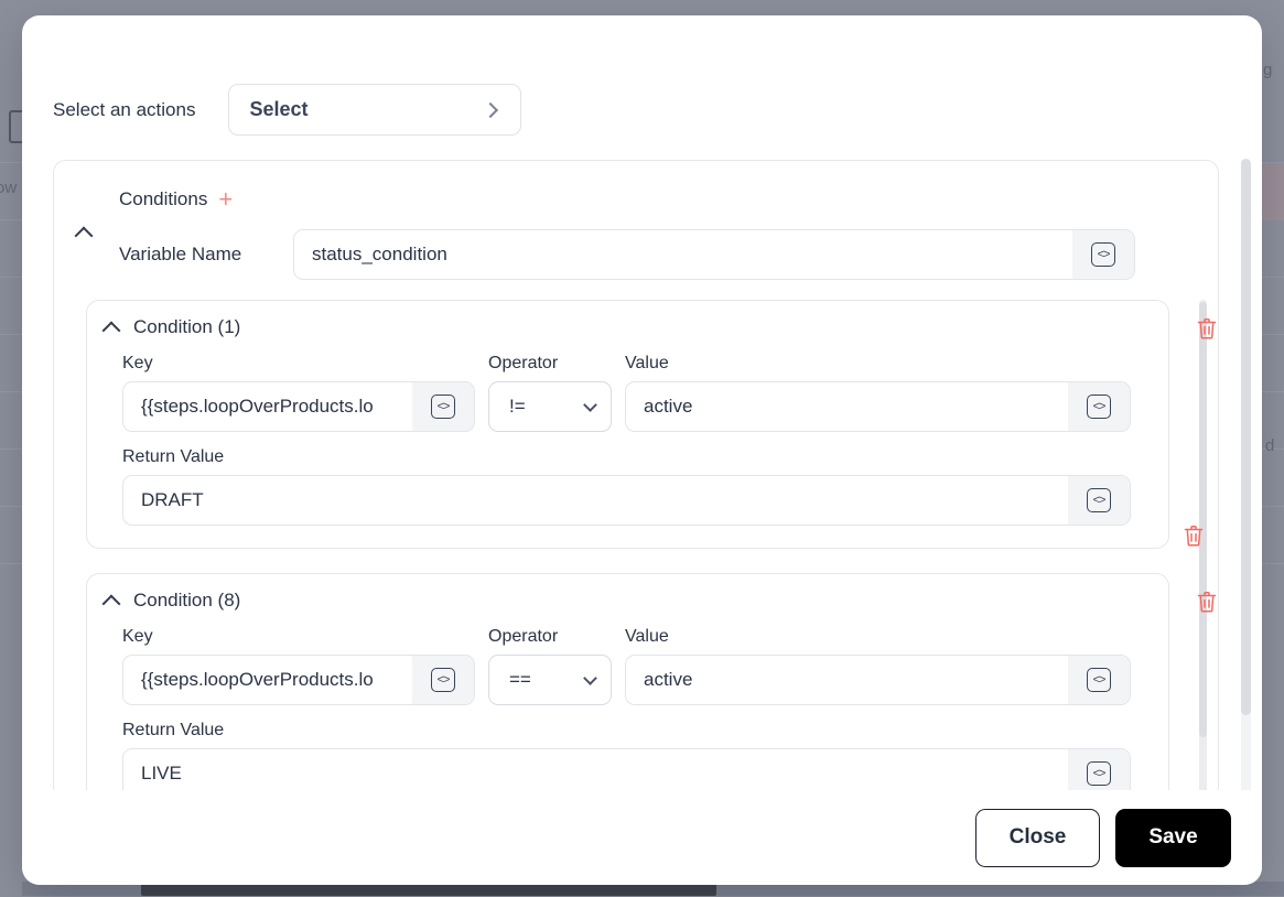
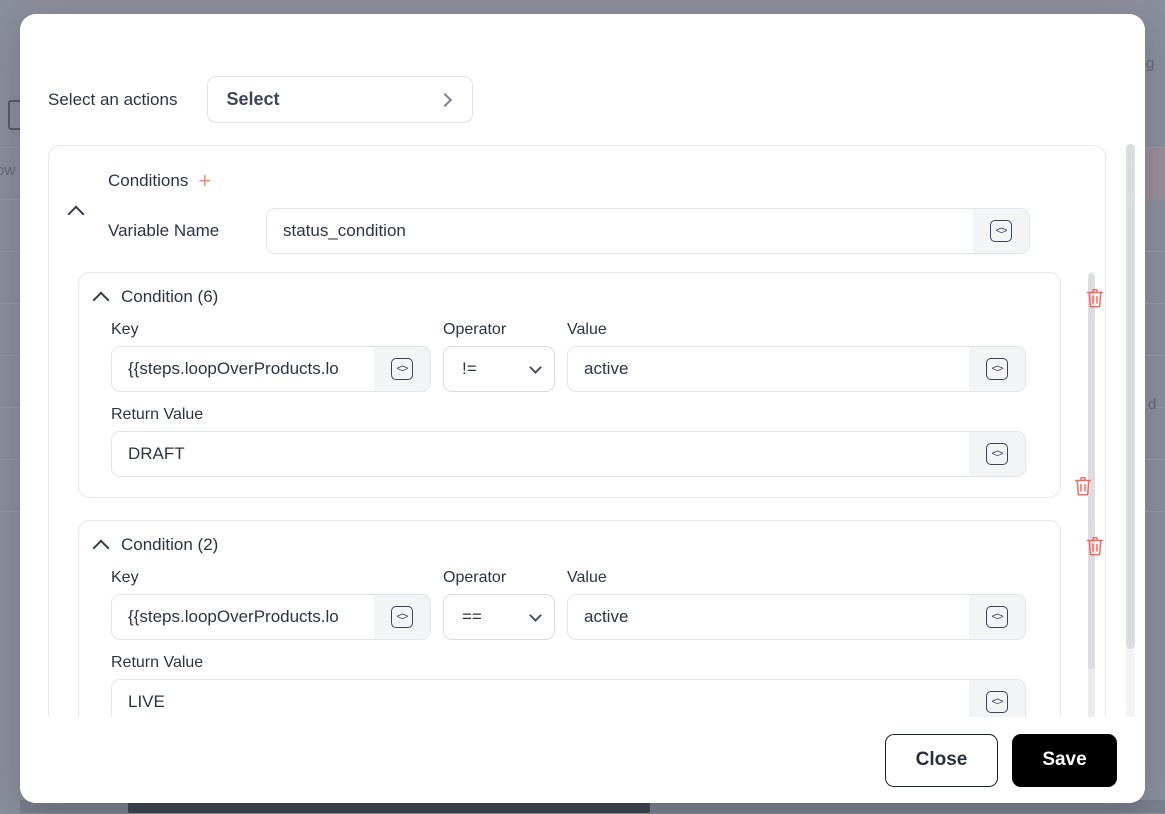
  ow
  g
  d
  Select an actions
  Select
  Conditions
  +
  Variable Name
  status_condition
  <>
- Condition (1)
+ Condition (6)
  Key
  {{steps.loopOverProducts.lo
  <>
  Operator
  !=
  Value
  active
  <>
  Return Value
  DRAFT
  <>
- Condition (8)
+ Condition (2)
  Key
  {{steps.loopOverProducts.lo
  <>
  Operator
  ==
  Value
  active
  <>
  Return Value
  LIVE
  <>
  Close
  Save
